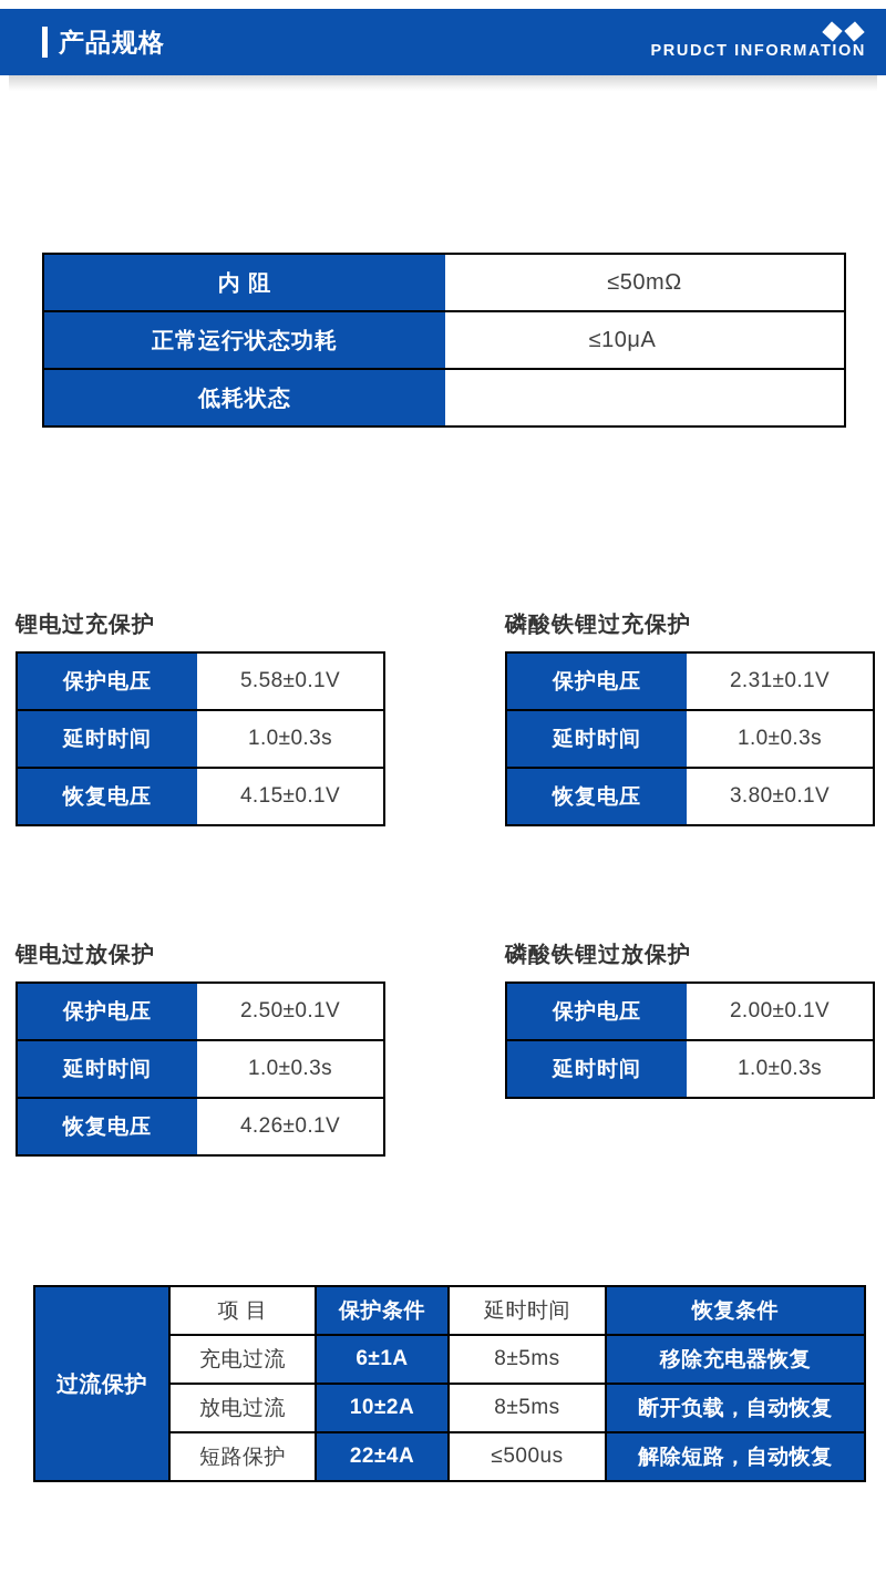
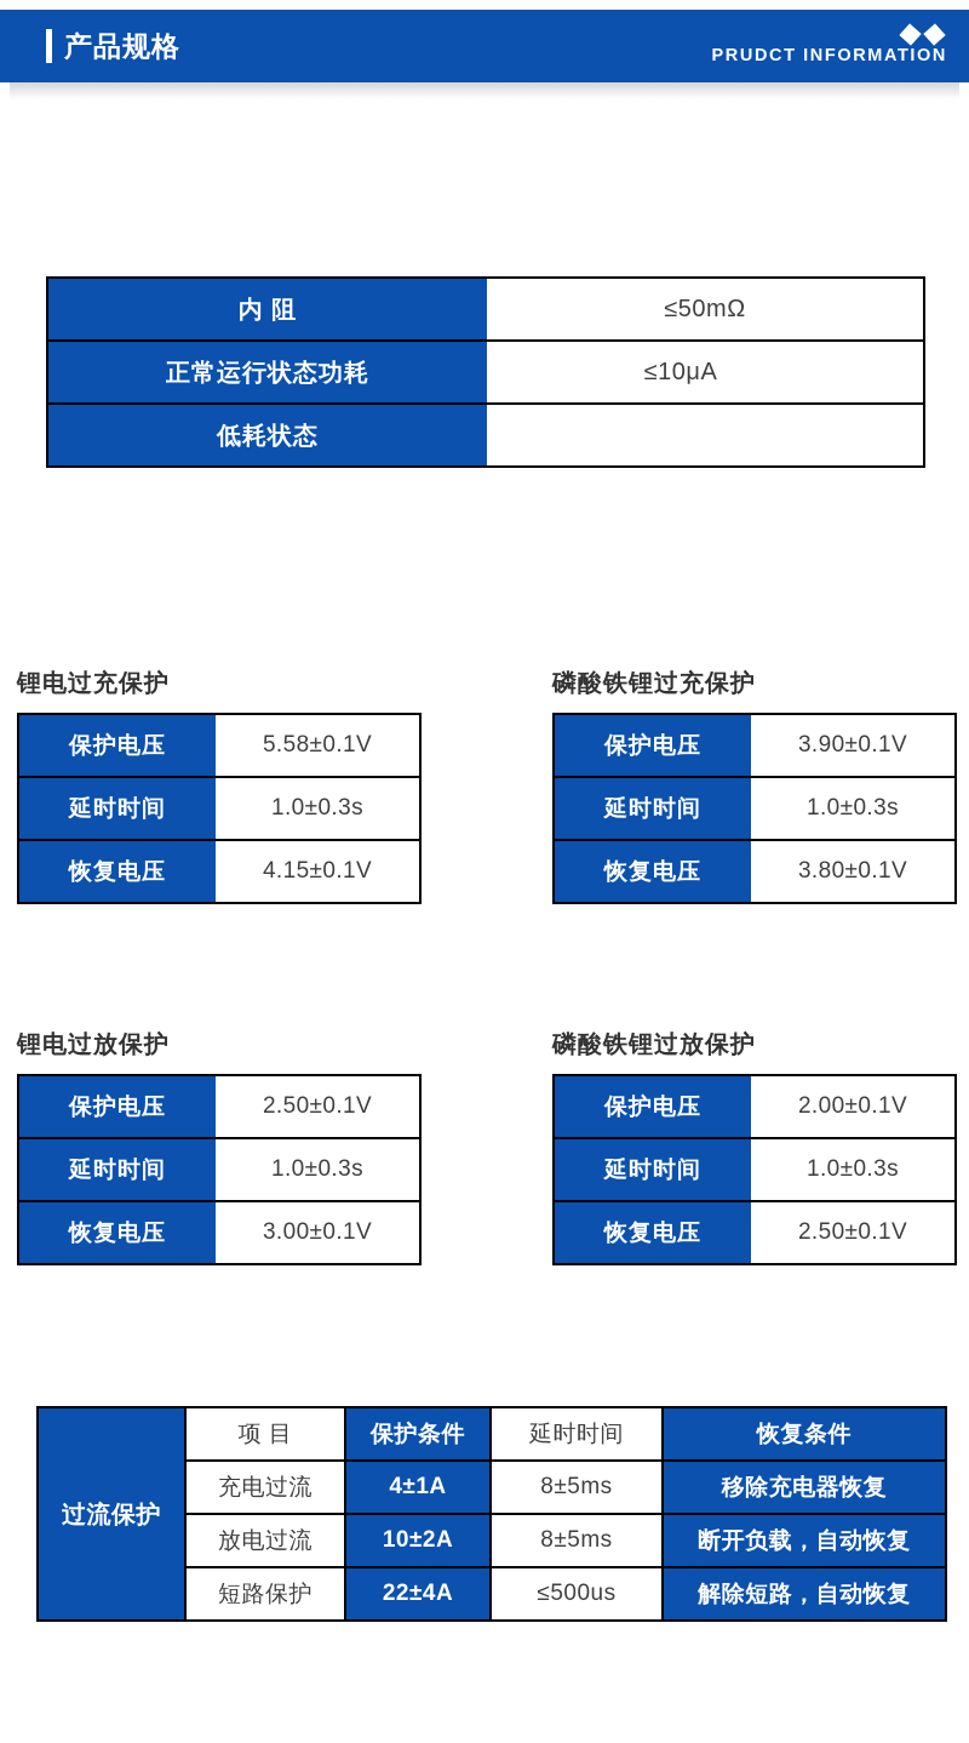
  产品规格
  PRUDCT INFORMATION
  内 阻	≤50mΩ
  正常运行状态功耗	≤10μA
  低耗状态
  锂电过充保护
  保护电压	5.58±0.1V
  延时时间	1.0±0.3s
  恢复电压	4.15±0.1V
  磷酸铁锂过充保护
- 保护电压	2.31±0.1V
+ 保护电压	3.90±0.1V
  延时时间	1.0±0.3s
  恢复电压	3.80±0.1V
  锂电过放保护
  保护电压	2.50±0.1V
  延时时间	1.0±0.3s
- 恢复电压	4.26±0.1V
+ 恢复电压	3.00±0.1V
  磷酸铁锂过放保护
  保护电压	2.00±0.1V
  延时时间	1.0±0.3s
+ 恢复电压	2.50±0.1V
  过流保护	项 目	保护条件	延时时间	恢复条件
- 充电过流	6±1A	8±5ms	移除充电器恢复
+ 充电过流	4±1A	8±5ms	移除充电器恢复
  放电过流	10±2A	8±5ms	断开负载，自动恢复
  短路保护	22±4A	≤500us	解除短路，自动恢复
